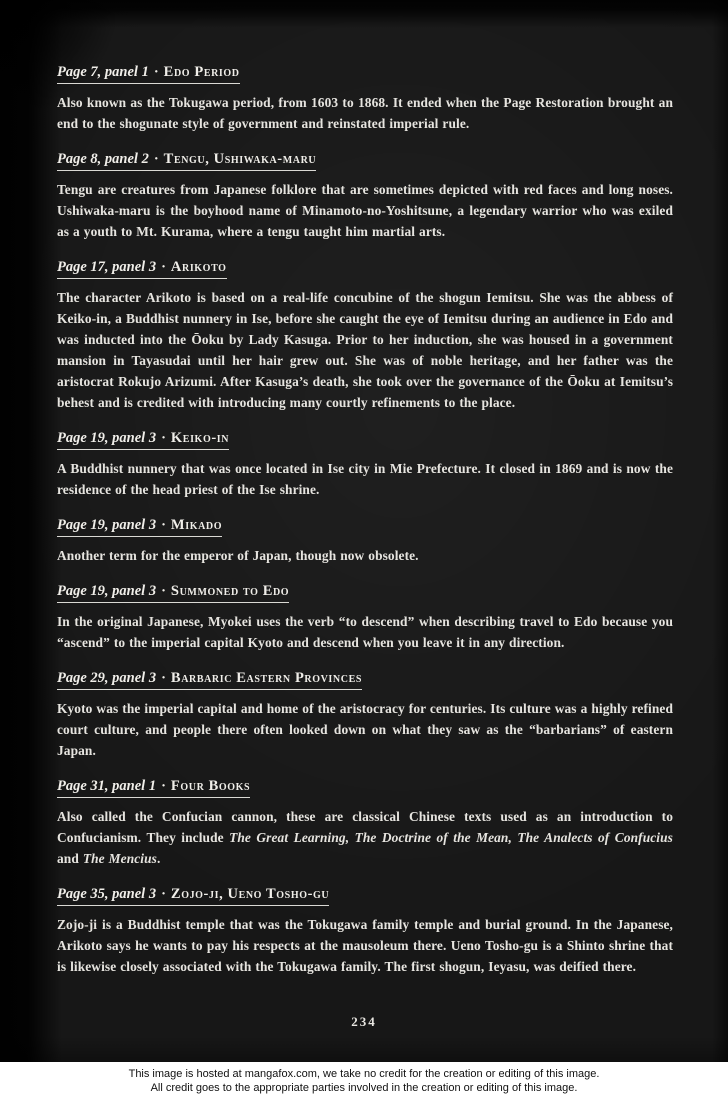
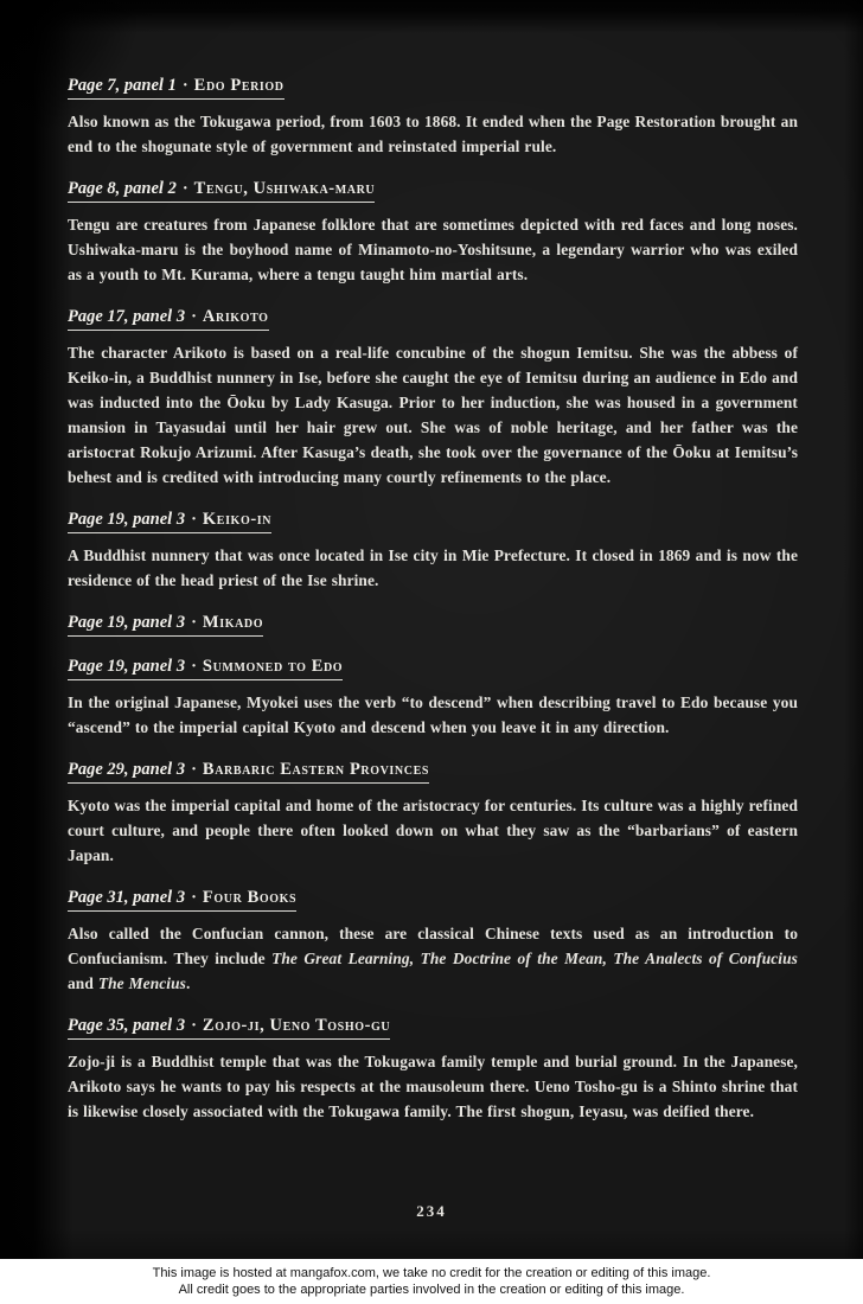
  Page 7, panel 1 · Edo Period
  Also known as the Tokugawa period, from 1603 to 1868. It ended when the Page Restoration brought an end to the shogunate style of government and reinstated imperial rule.
  Page 8, panel 2 · Tengu, Ushiwaka-maru
  Tengu are creatures from Japanese folklore that are sometimes depicted with red faces and long noses. Ushiwaka-maru is the boyhood name of Minamoto-no-Yoshitsune, a legendary warrior who was exiled as a youth to Mt. Kurama, where a tengu taught him martial arts.
  Page 17, panel 3 · Arikoto
  The character Arikoto is based on a real-life concubine of the shogun Iemitsu. She was the abbess of Keiko-in, a Buddhist nunnery in Ise, before she caught the eye of Iemitsu during an audience in Edo and was inducted into the Ōoku by Lady Kasuga. Prior to her induction, she was housed in a government mansion in Tayasudai until her hair grew out. She was of noble heritage, and her father was the aristocrat Rokujo Arizumi. After Kasuga’s death, she took over the governance of the Ōoku at Iemitsu’s behest and is credited with introducing many courtly refinements to the place.
  Page 19, panel 3 · Keiko-in
  A Buddhist nunnery that was once located in Ise city in Mie Prefecture. It closed in 1869 and is now the residence of the head priest of the Ise shrine.
  Page 19, panel 3 · Mikado
- Another term for the emperor of Japan, though now obsolete.
  Page 19, panel 3 · Summoned to Edo
  In the original Japanese, Myokei uses the verb “to descend” when describing travel to Edo because you “ascend” to the imperial capital Kyoto and descend when you leave it in any direction.
  Page 29, panel 3 · Barbaric Eastern Provinces
  Kyoto was the imperial capital and home of the aristocracy for centuries. Its culture was a highly refined court culture, and people there often looked down on what they saw as the “barbarians” of eastern Japan.
- Page 31, panel 1 · Four Books
+ Page 31, panel 3 · Four Books
  Also called the Confucian cannon, these are classical Chinese texts used as an introduction to Confucianism. They include The Great Learning, The Doctrine of the Mean, The Analects of Confucius and The Mencius.
  Page 35, panel 3 · Zojo-ji, Ueno Tosho-gu
  Zojo-ji is a Buddhist temple that was the Tokugawa family temple and burial ground. In the Japanese, Arikoto says he wants to pay his respects at the mausoleum there. Ueno Tosho-gu is a Shinto shrine that is likewise closely associated with the Tokugawa family. The first shogun, Ieyasu, was deified there.
  234
  This image is hosted at mangafox.com, we take no credit for the creation or editing of this image.
  All credit goes to the appropriate parties involved in the creation or editing of this image.
